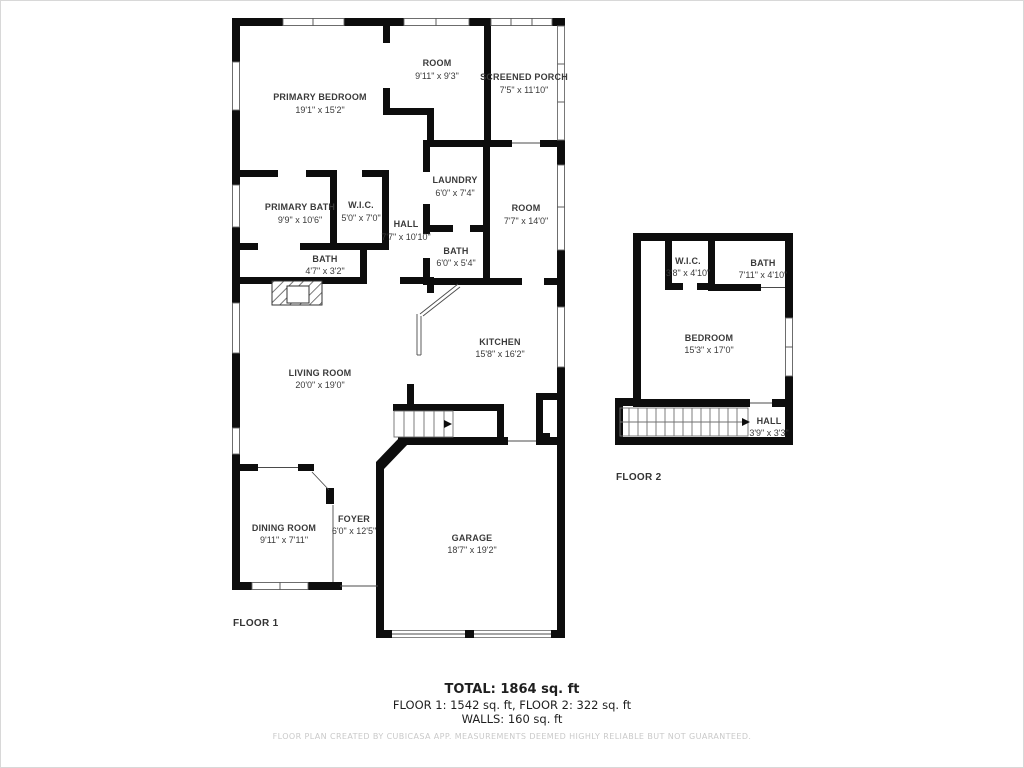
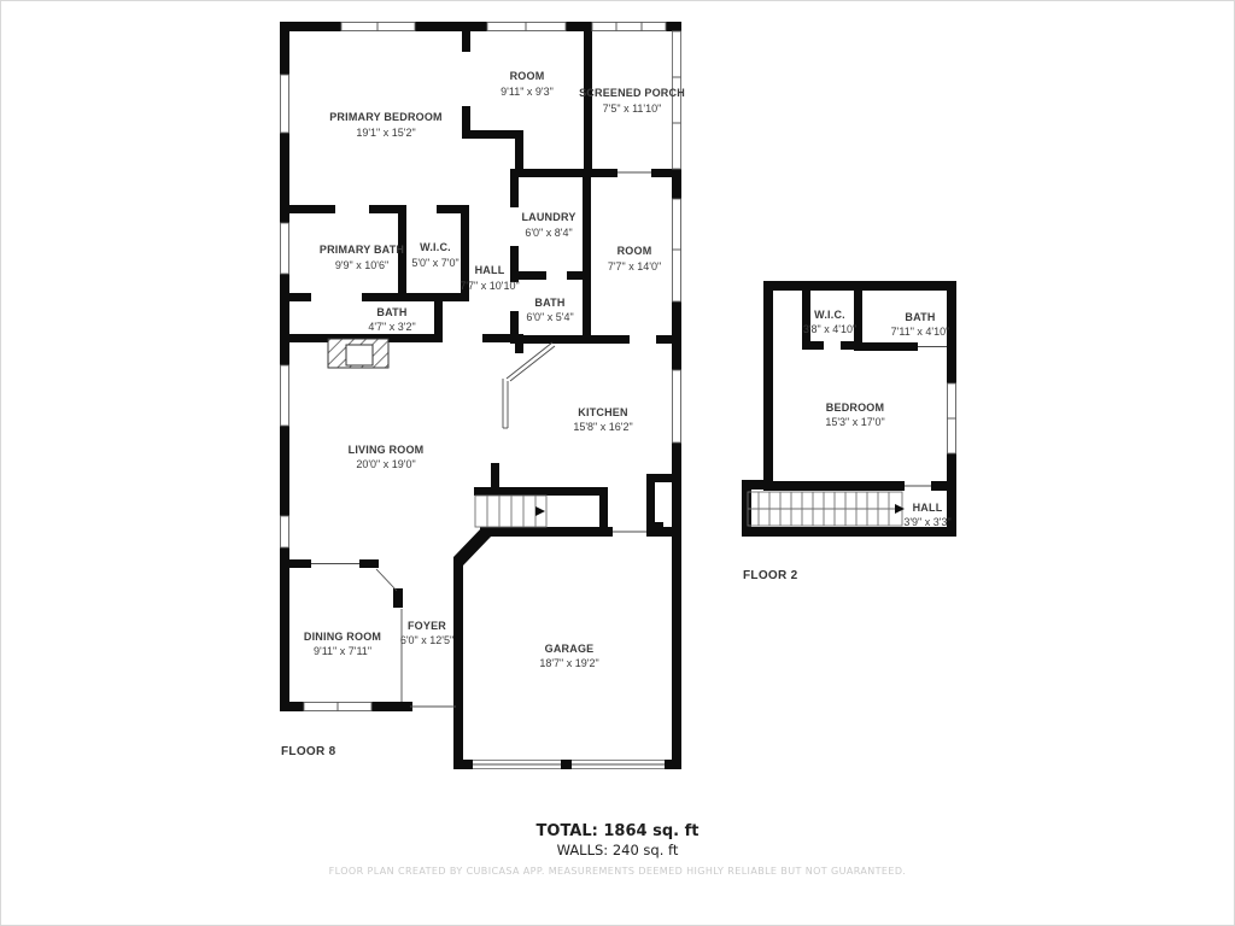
  PRIMARY BEDROOM
  19'1" x 15'2"
  ROOM
  9'11" x 9'3"
  SCREENED PORCH
  7'5" x 11'10"
  PRIMARY BATH
  9'9" x 10'6"
  W.I.C.
  5'0" x 7'0"
  HALL
  7'7" x 10'10"
  LAUNDRY
- 6'0" x 7'4"
+ 6'0" x 8'4"
  ROOM
  7'7" x 14'0"
  BATH
  6'0" x 5'4"
  BATH
  4'7" x 3'2"
  KITCHEN
  15'8" x 16'2"
  LIVING ROOM
  20'0" x 19'0"
  DINING ROOM
  9'11" x 7'11"
  FOYER
  6'0" x 12'5"
  GARAGE
  18'7" x 19'2"
- FLOOR 1
+ FLOOR 8
  W.I.C.
  3'8" x 4'10"
  BATH
  7'11" x 4'10"
  BEDROOM
  15'3" x 17'0"
  HALL
  3'9" x 3'3"
  FLOOR 2
  TOTAL: 1864 sq. ft
- FLOOR 1: 1542 sq. ft, FLOOR 2: 322 sq. ft
- WALLS: 160 sq. ft
+ WALLS: 240 sq. ft
  FLOOR PLAN CREATED BY CUBICASA APP. MEASUREMENTS DEEMED HIGHLY RELIABLE BUT NOT GUARANTEED.
